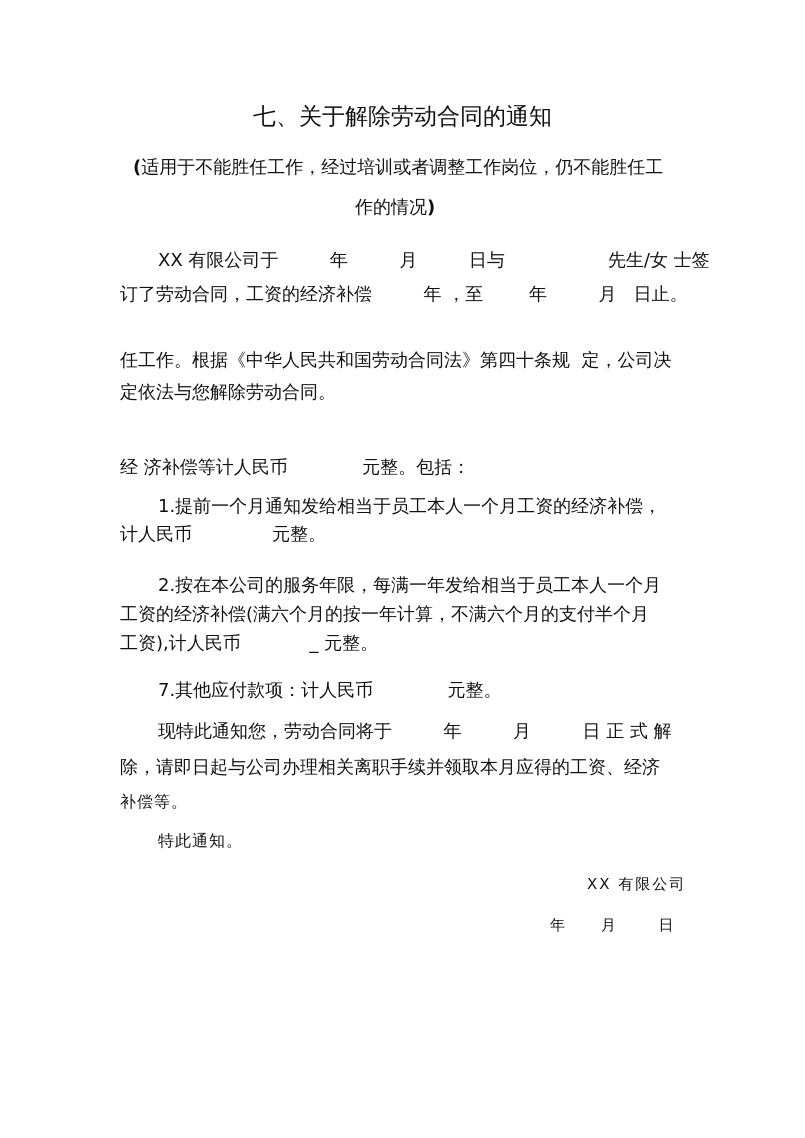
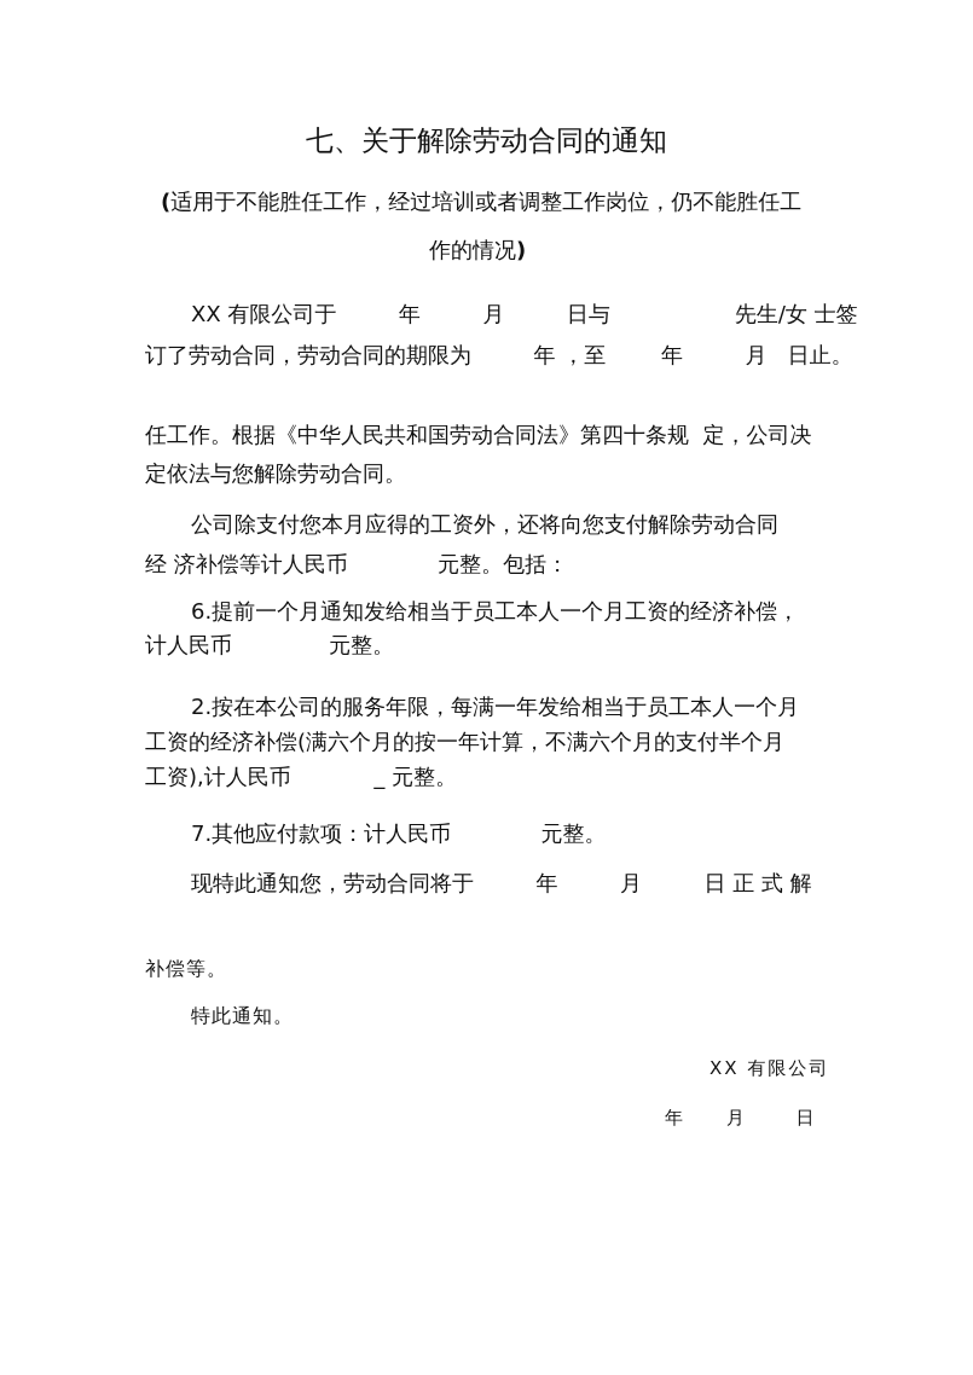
  七、关于解除劳动合同的通知
  (适用于不能胜任工作，经过培训或者调整工作岗位，仍不能胜任工
  作的情况)
  XX 有限公司于 年 月 日与 先生/女 士签
- 订了劳动合同，工资的经济补偿 年 ，至 年 月 日止。
+ 订了劳动合同，劳动合同的期限为 年 ，至 年 月 日止。
  任工作。根据《中华人民共和国劳动合同法》第四十条规 定，公司决
  定依法与您解除劳动合同。
+ 公司除支付您本月应得的工资外，还将向您支付解除劳动合同
  经 济补偿等计人民币 元整。包括：
- 1.提前一个月通知发给相当于员工本人一个月工资的经济补偿，
+ 6.提前一个月通知发给相当于员工本人一个月工资的经济补偿，
  计人民币 元整。
  2.按在本公司的服务年限，每满一年发给相当于员工本人一个月
  工资的经济补偿(满六个月的按一年计算，不满六个月的支付半个月
  工资),计人民币 _ 元整。
  7.其他应付款项：计人民币 元整。
  现特此通知您，劳动合同将于 年 月 日 正 式 解
- 除，请即日起与公司办理相关离职手续并领取本月应得的工资、经济
  补偿等。
  特此通知。
  XX 有限公司
  年 月 日
